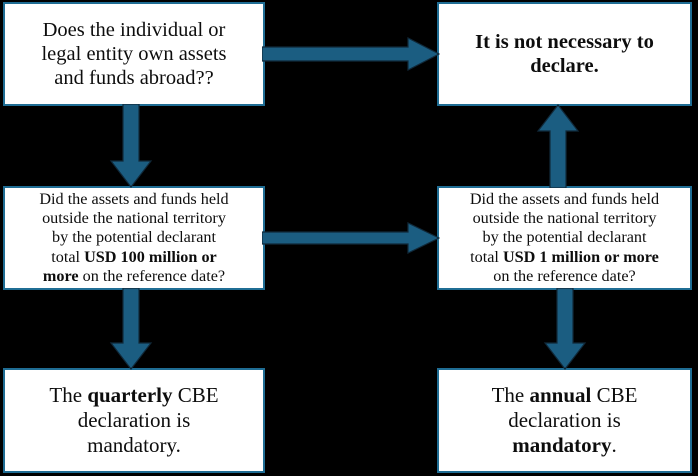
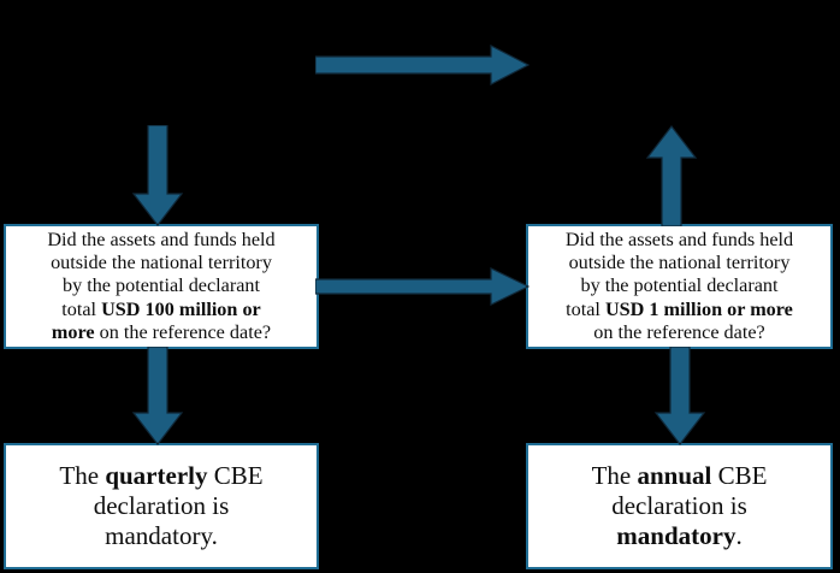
- Does the individual or
- legal entity own assets
- and funds abroad??
- It is not necessary to
- declare.
  Did the assets and funds held
  outside the national territory
  by the potential declarant
  total USD 100 million or
  more on the reference date?
  Did the assets and funds held
  outside the national territory
  by the potential declarant
  total USD 1 million or more
  on the reference date?
  The quarterly CBE
  declaration is
  mandatory.
  The annual CBE
  declaration is
  mandatory.
